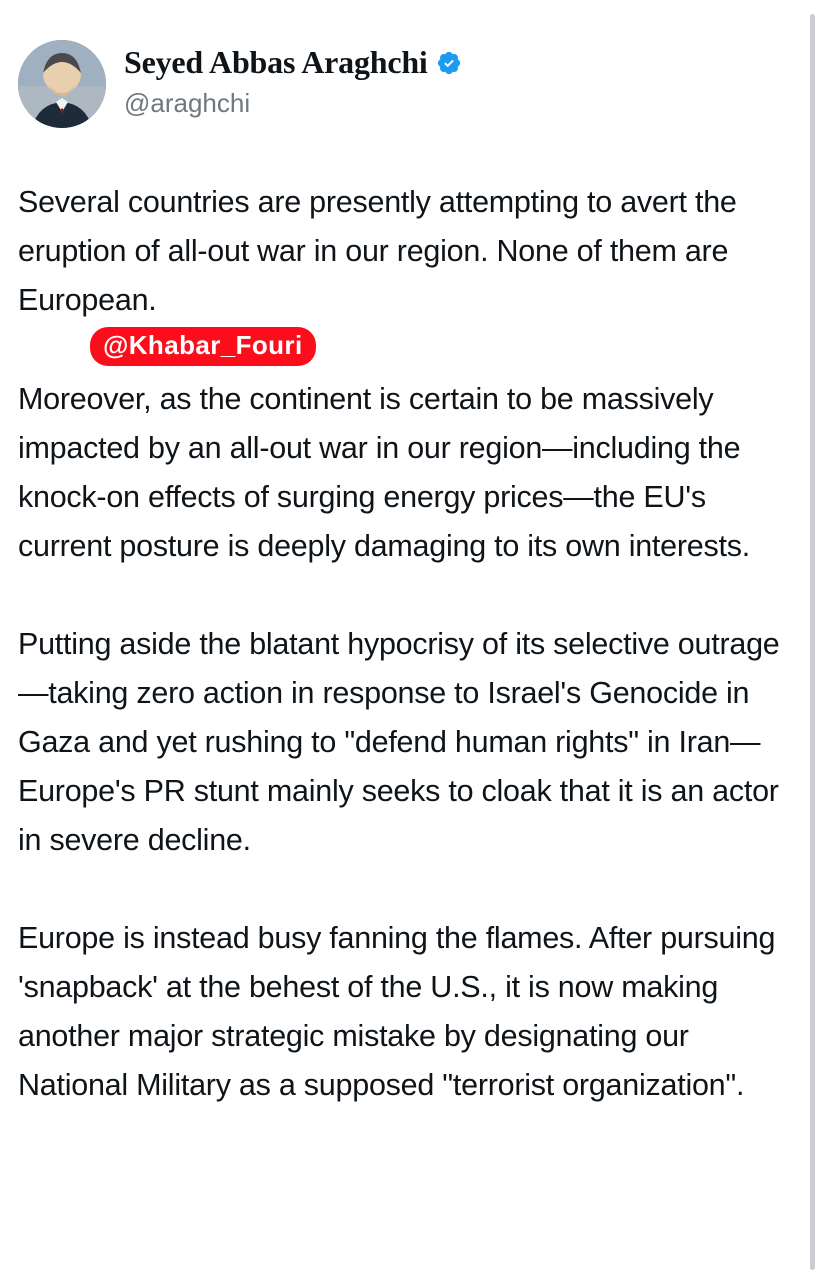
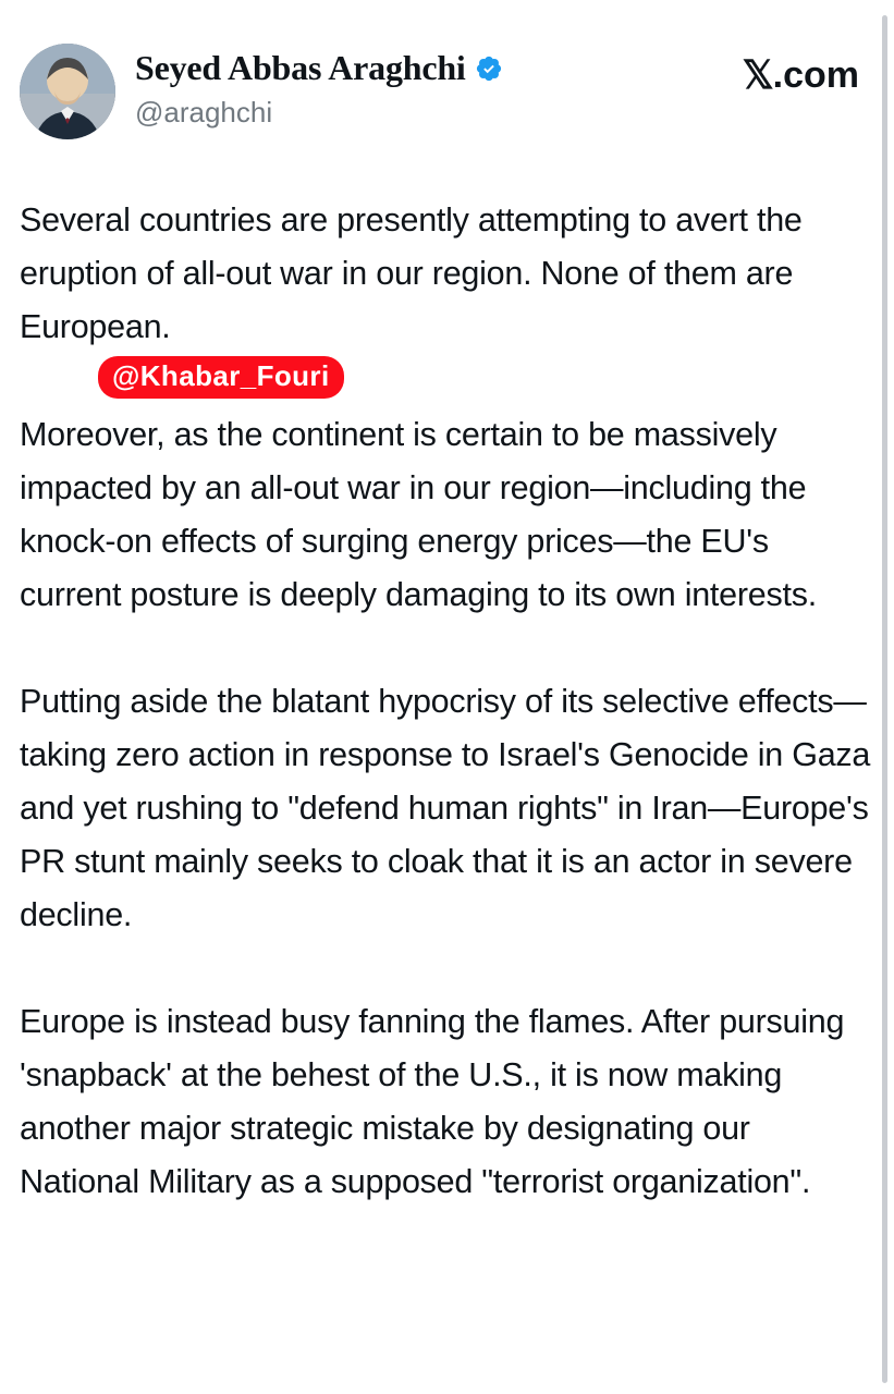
  Seyed Abbas Araghchi
  @araghchi
+ 𝕏
+ .com
  Several countries are presently attempting to avert the eruption of all-out war in our region. None of them are European.
  @Khabar_Fouri
  Moreover, as the continent is certain to be massively impacted by an all-out war in our region—including the knock-on effects of surging energy prices—the EU's current posture is deeply damaging to its own interests.
- Putting aside the blatant hypocrisy of its selective outrage—taking zero action in response to Israel's Genocide in Gaza and yet rushing to "defend human rights" in Iran—Europe's PR stunt mainly seeks to cloak that it is an actor in severe decline.
+ Putting aside the blatant hypocrisy of its selective effects—taking zero action in response to Israel's Genocide in Gaza and yet rushing to "defend human rights" in Iran—Europe's PR stunt mainly seeks to cloak that it is an actor in severe decline.
  Europe is instead busy fanning the flames. After pursuing 'snapback' at the behest of the U.S., it is now making another major strategic mistake by designating our National Military as a supposed "terrorist organization".
